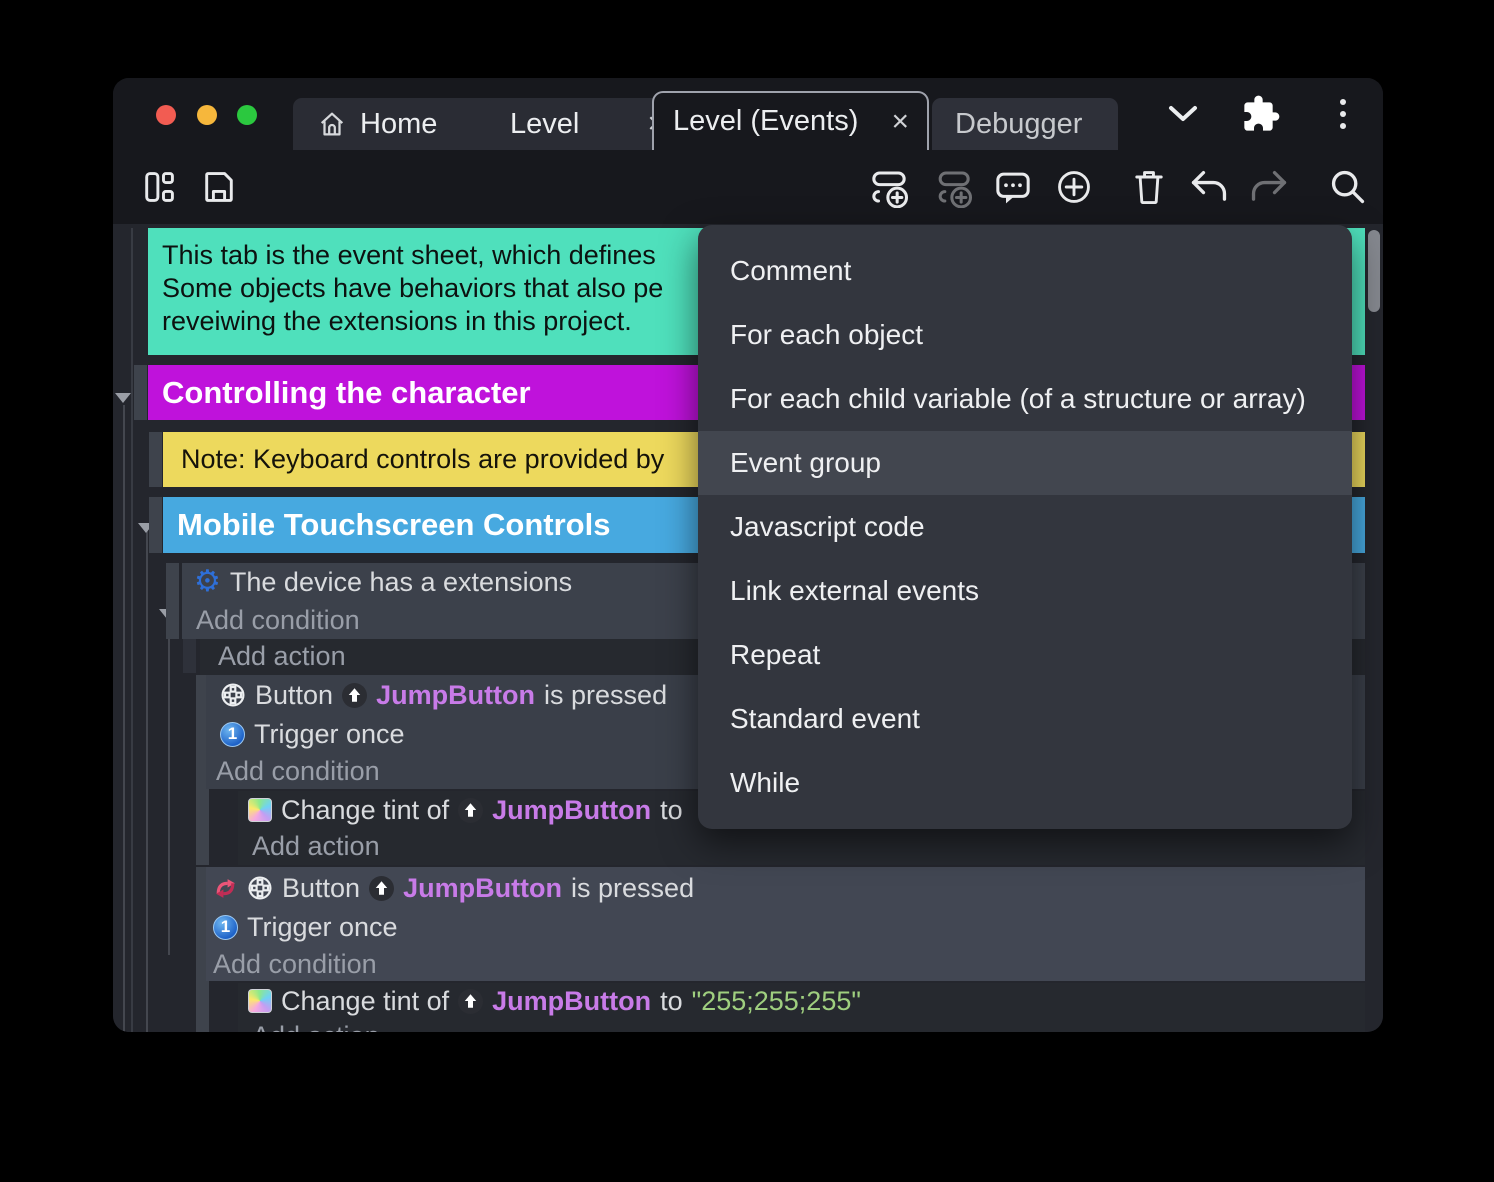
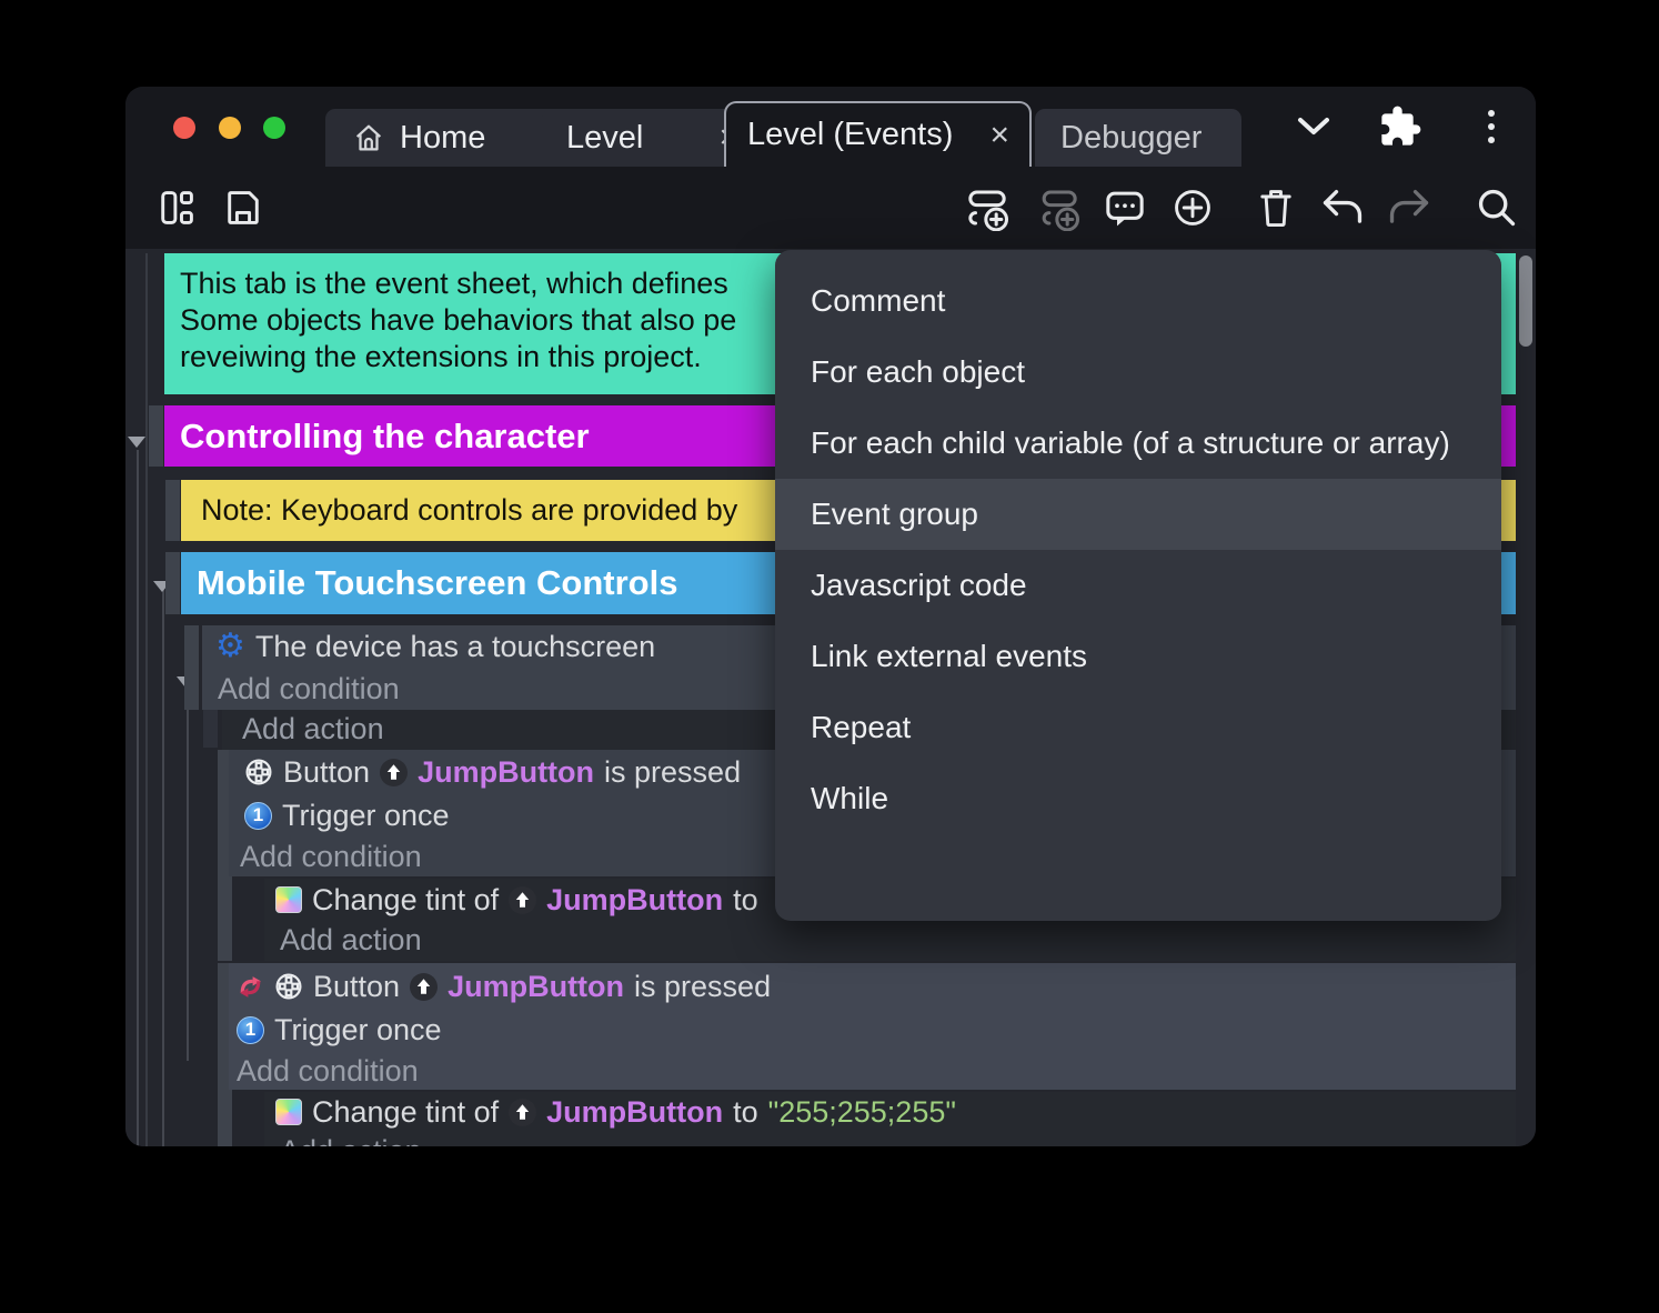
  Home
  Level
  Level (Events)
  ×
  Debugger
  This tab is the event sheet, which defines
  Some objects have behaviors that also pe
  reveiwing the extensions in this project.
  Controlling the character
  Note: Keyboard controls are provided by
  Mobile Touchscreen Controls
  ⚙
- The device has a extensions
+ The device has a touchscreen
  Add condition
  Add action
  Button
  JumpButton
  is pressed
  1
  Trigger once
  Add condition
  Change tint of
  JumpButton
  to
  Add action
  Button
  JumpButton
  is pressed
  1
  Trigger once
  Add condition
  Change tint of
  JumpButton
  to
  "255;255;255"
  Comment
  For each object
  For each child variable (of a structure or array)
  Event group
  Javascript code
  Link external events
  Repeat
- Standard event
  While
